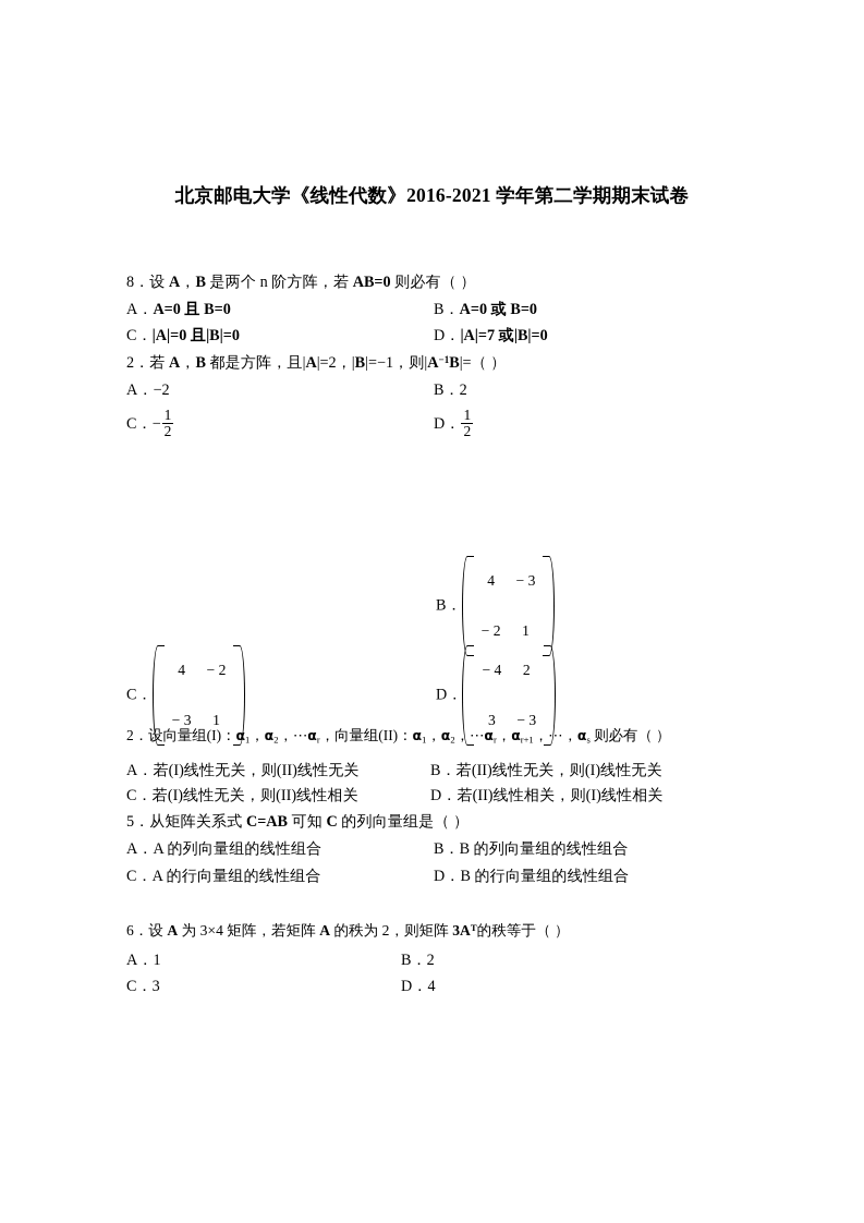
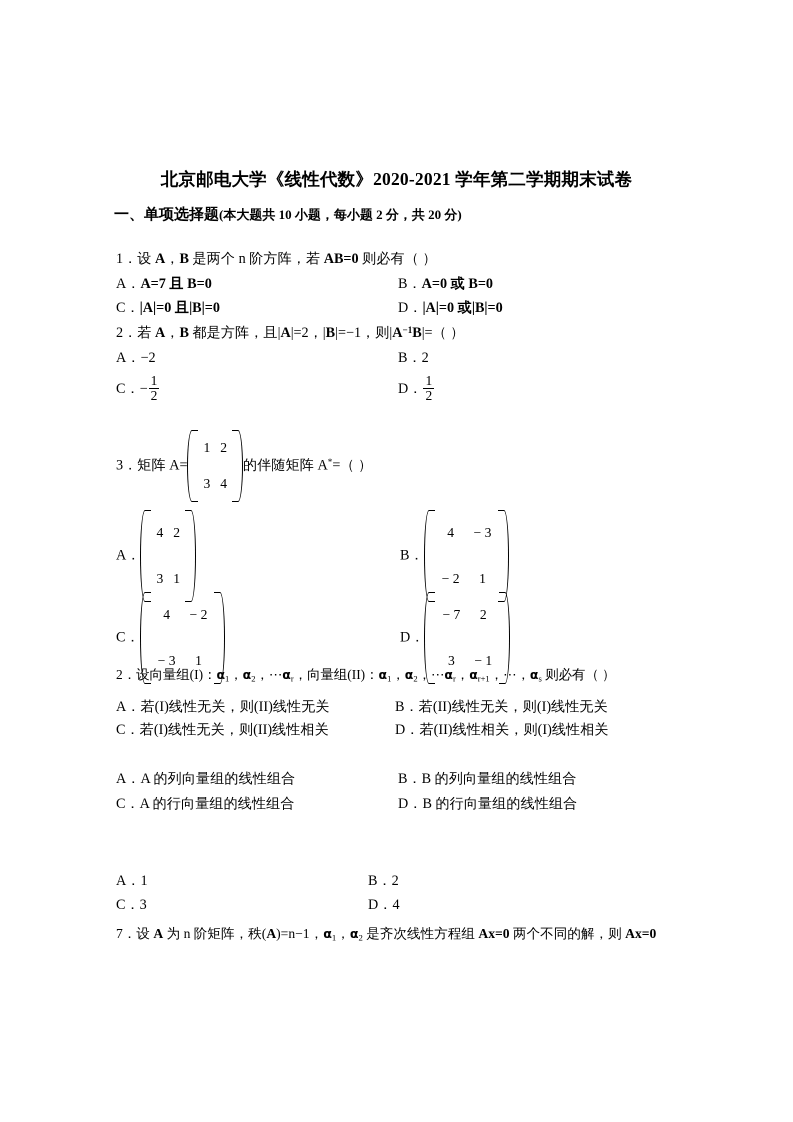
- 北京邮电大学《线性代数》2016-2021 学年第二学期期末试卷
+ 北京邮电大学《线性代数》2020-2021 学年第二学期期末试卷
+ 一、单项选择题(本大题共 10 小题，每小题 2 分，共 20 分)
- 8．设 A，B 是两个 n 阶方阵，若 AB=0 则必有（ ）
+ 1．设 A，B 是两个 n 阶方阵，若 AB=0 则必有（ ）
- A．A=0 且 B=0
+ A．A=7 且 B=0
  B．A=0 或 B=0
  C．|A|=0 且|B|=0
- D．|A|=7 或|B|=0
+ D．|A|=0 或|B|=0
  2．若 A，B 都是方阵，且|A|=2，|B|=−1，则|A−1B|=（ ）
  A．−2
  B．2
  C．−
  1
  2
  D．
  1
  2
+ 3．矩阵 A=
+ 1	2
+ 3	4
+ 的伴随矩阵 A*=（ ）
+ A．
+ 4	2
+ 3	1
  B．
  4	− 3
  − 2	1
  C．
  4	− 2
  − 3	1
  D．
- − 4	2
+ − 7	2
- 3	− 3
+ 3	− 1
  2．设向量组(I)：α1，α2，⋯αr，向量组(II)：α1，α2，⋯αr，αr+1，⋯，αs 则必有（ ）
  A．若(I)线性无关，则(II)线性无关
  B．若(II)线性无关，则(I)线性无关
  C．若(I)线性无关，则(II)线性相关
  D．若(II)线性相关，则(I)线性相关
- 5．从矩阵关系式 C=AB 可知 C 的列向量组是（ ）
  A．A 的列向量组的线性组合
  B．B 的列向量组的线性组合
  C．A 的行向量组的线性组合
  D．B 的行向量组的线性组合
- 6．设 A 为 3×4 矩阵，若矩阵 A 的秩为 2，则矩阵 3AT的秩等于（ ）
  A．1
  B．2
  C．3
  D．4
+ 7．设 A 为 n 阶矩阵，秩(A)=n−1，α1，α2 是齐次线性方程组 Ax=0 两个不同的解，则 Ax=0
